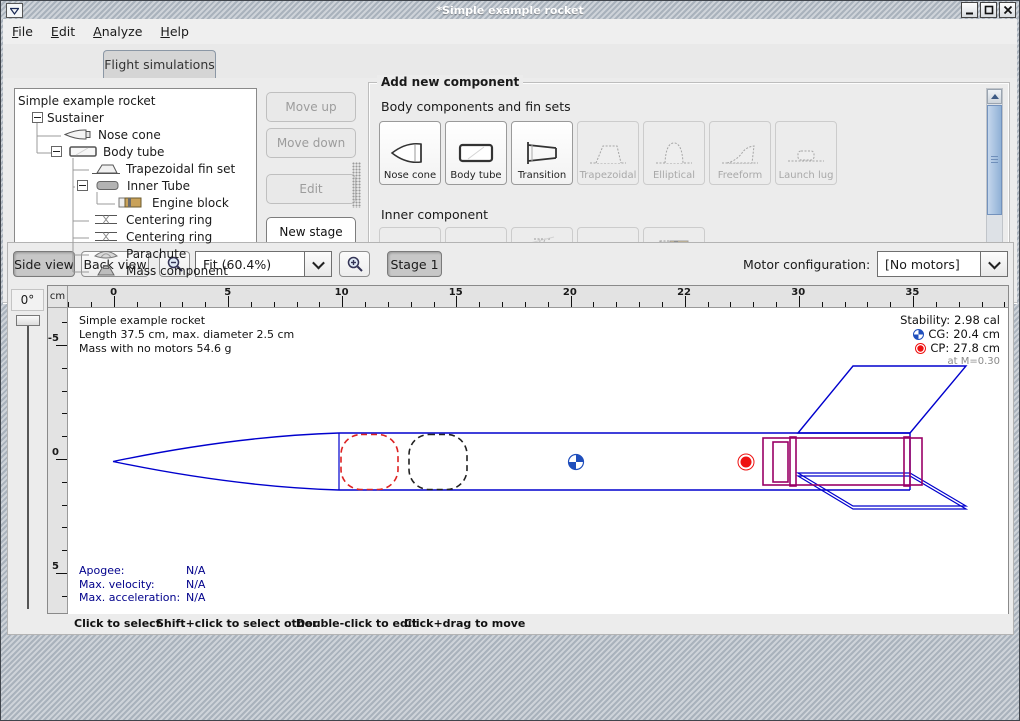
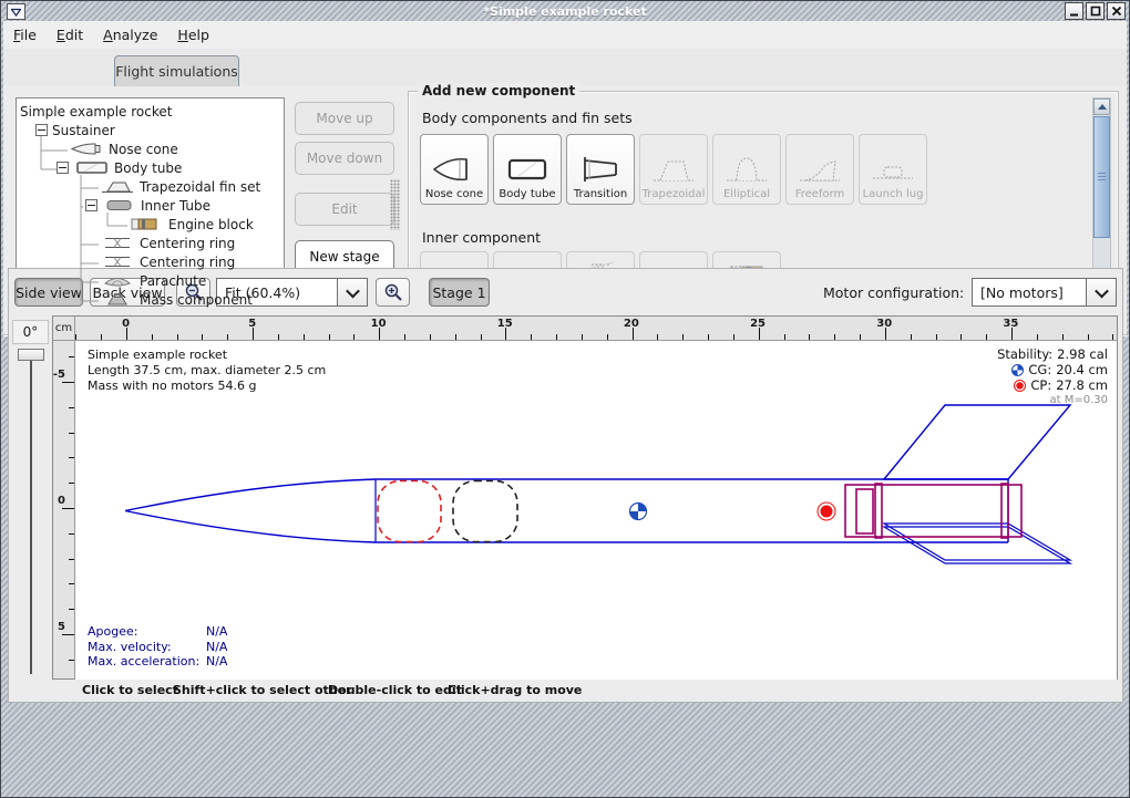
  *Simple example rocket
  File
  Edit
  Analyze
  Help
  Flight simulations
  Simple example rocket
  Sustainer
  Nose cone
  Body tube
  Trapezoidal fin set
  Inner Tube
  Engine block
  Centering ring
  Centering ring
  Parachute
  Mass component
  Move up
  Move down
  Edit
  New stage
  Add new component
  Body components and fin sets
  Nose cone
  Body tube
  Transition
  Trapezoidal
  Elliptical
  Freeform
  Launch lug
  Inner component
  Side view
  Back view
  Fit (60.4%)
  Stage 1
  Motor configuration:
  [No motors]
  0°
  cm
  0
  5
  10
  15
  20
- 22
+ 25
  30
  35
  -5
  0
  5
  Simple example rocket
  Length 37.5 cm, max. diameter 2.5 cm
  Mass with no motors 54.6 g
  Stability:
  2.98 cal
  CG:
  20.4 cm
  CP:
  27.8 cm
  at M=0.30
  Apogee:
  N/A
  Max. velocity:
  N/A
  Max. acceleration:
  N/A
  Click to select
  Shift+click to select other
  Double-click to edit
  Click+drag to move
